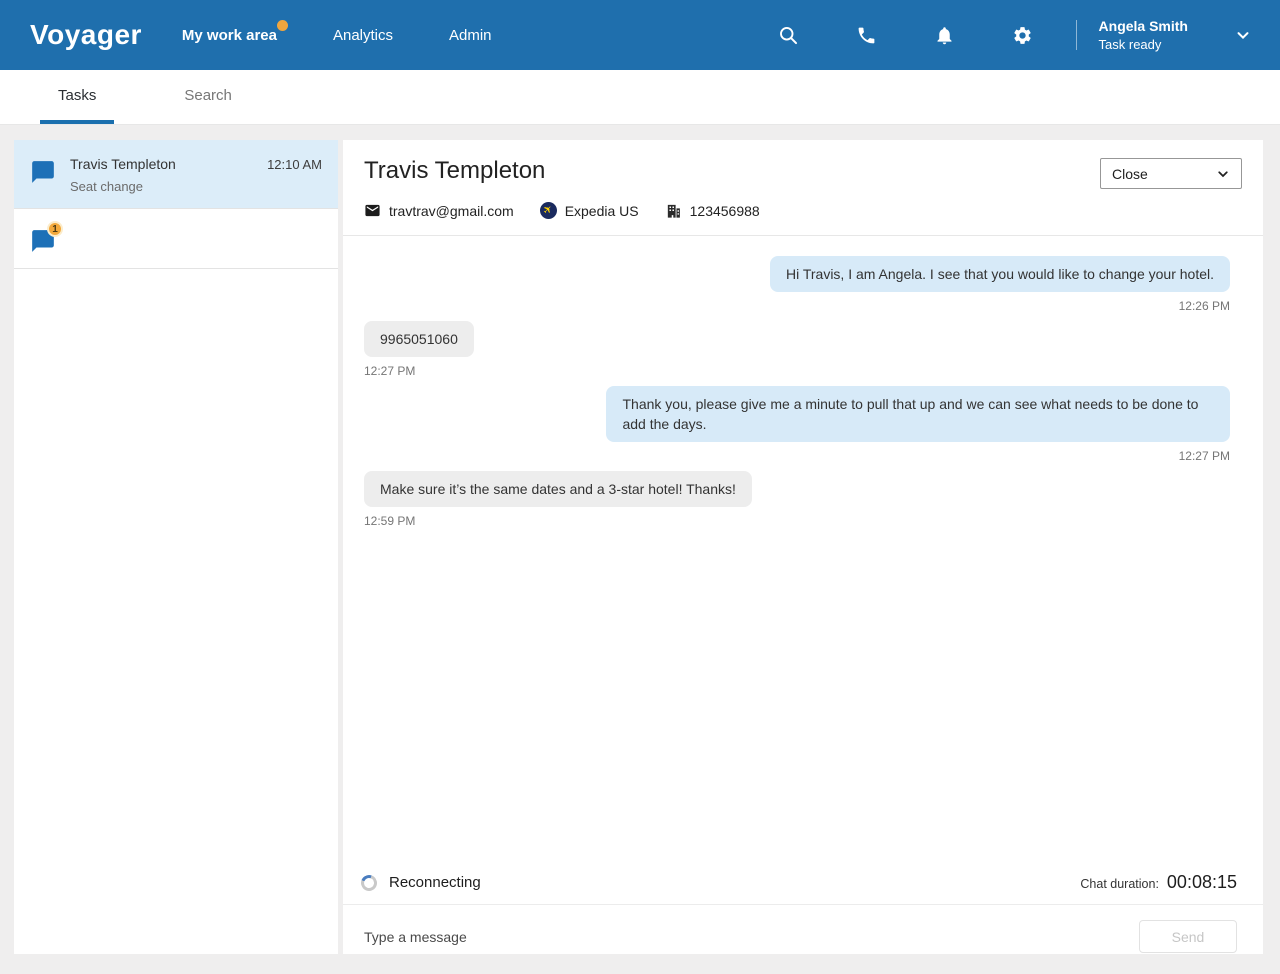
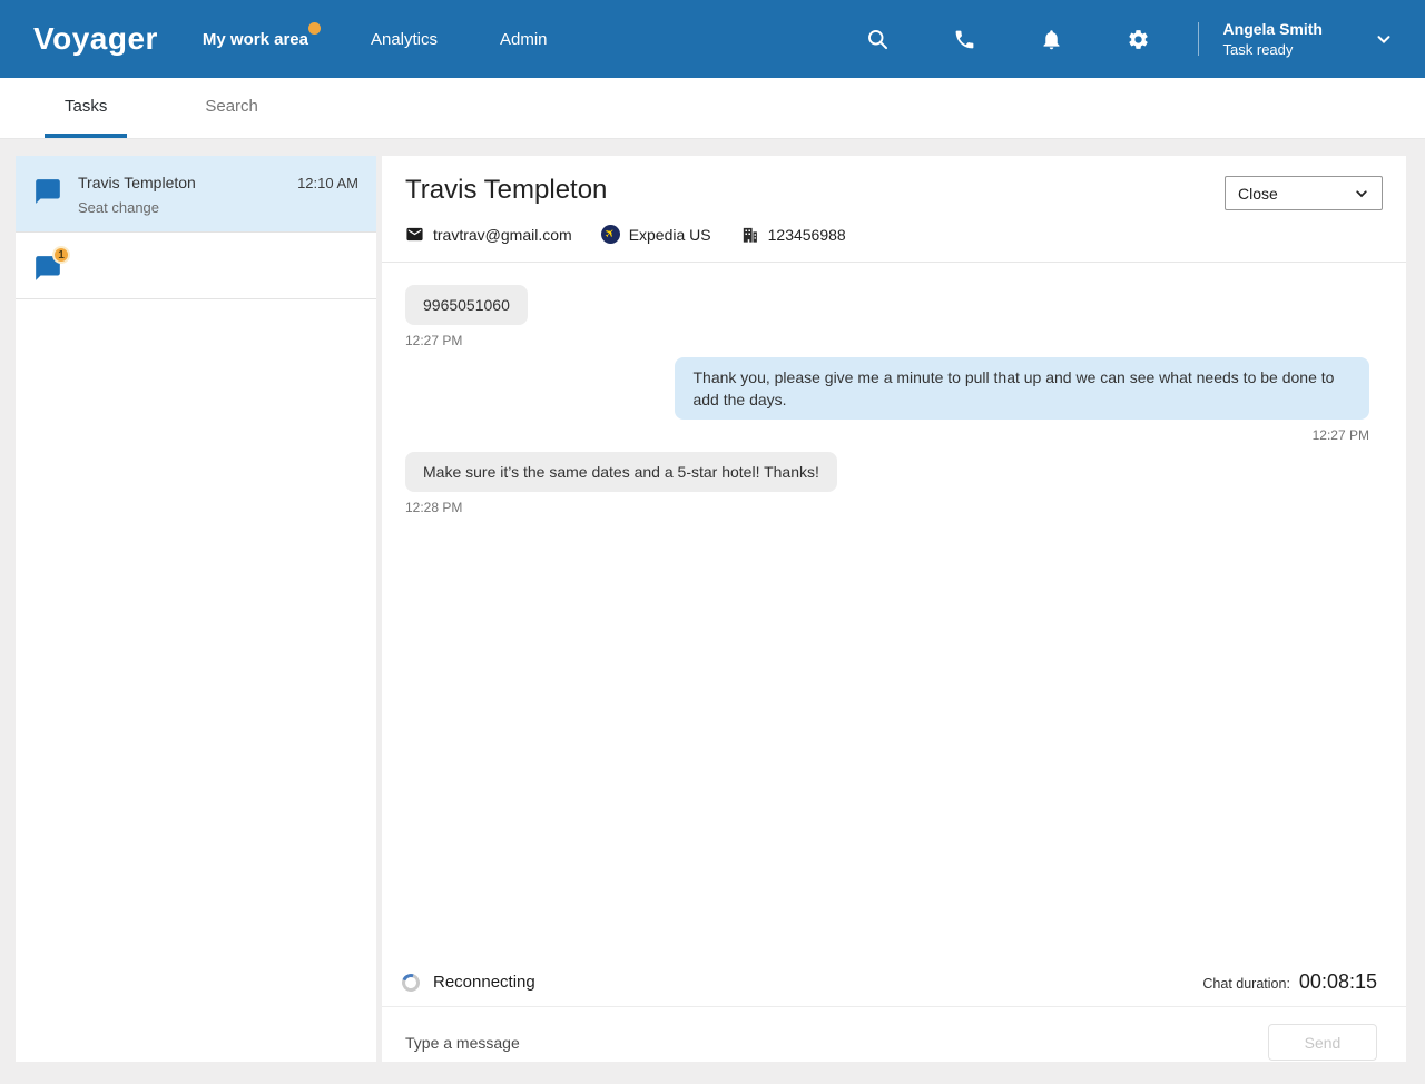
  Voyager
  My work area
  Analytics
  Admin
  Angela Smith
  Task ready
  Tasks
  Search
  Travis Templeton
  12:10 AM
  Seat change
  1
  Travis Templeton
  Close
  travtrav@gmail.com
  Expedia US
  123456988
- Hi Travis, I am Angela. I see that you would like to change your hotel.
- 12:26 PM
  9965051060
  12:27 PM
  Thank you, please give me a minute to pull that up and we can see what needs to be done to add the days.
  12:27 PM
- Make sure it’s the same dates and a 3-star hotel! Thanks!
+ Make sure it’s the same dates and a 5-star hotel! Thanks!
- 12:59 PM
+ 12:28 PM
  Reconnecting
  Chat duration:
  00:08:15
  Type a message
  Send
